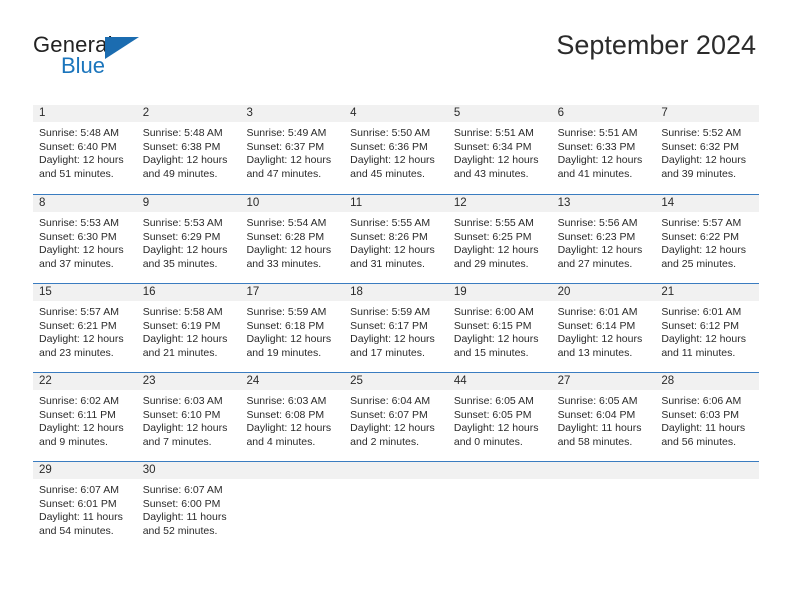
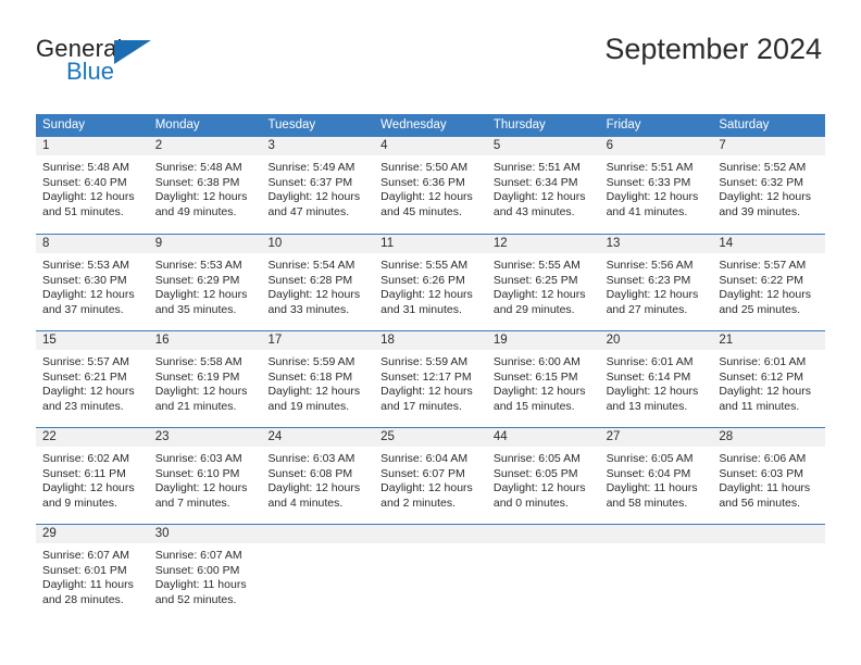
  General
  Blue
  September 2024
+ Sunday
+ Monday
+ Tuesday
+ Wednesday
+ Thursday
+ Friday
+ Saturday
  1
  Sunrise: 5:48 AM
  Sunset: 6:40 PM
  Daylight: 12 hours
  and 51 minutes.
  2
  Sunrise: 5:48 AM
  Sunset: 6:38 PM
  Daylight: 12 hours
  and 49 minutes.
  3
  Sunrise: 5:49 AM
  Sunset: 6:37 PM
  Daylight: 12 hours
  and 47 minutes.
  4
  Sunrise: 5:50 AM
  Sunset: 6:36 PM
  Daylight: 12 hours
  and 45 minutes.
  5
  Sunrise: 5:51 AM
  Sunset: 6:34 PM
  Daylight: 12 hours
  and 43 minutes.
  6
  Sunrise: 5:51 AM
  Sunset: 6:33 PM
  Daylight: 12 hours
  and 41 minutes.
  7
  Sunrise: 5:52 AM
  Sunset: 6:32 PM
  Daylight: 12 hours
  and 39 minutes.
  8
  Sunrise: 5:53 AM
  Sunset: 6:30 PM
  Daylight: 12 hours
  and 37 minutes.
  9
  Sunrise: 5:53 AM
  Sunset: 6:29 PM
  Daylight: 12 hours
  and 35 minutes.
  10
  Sunrise: 5:54 AM
  Sunset: 6:28 PM
  Daylight: 12 hours
  and 33 minutes.
  11
  Sunrise: 5:55 AM
- Sunset: 8:26 PM
+ Sunset: 6:26 PM
  Daylight: 12 hours
  and 31 minutes.
  12
  Sunrise: 5:55 AM
  Sunset: 6:25 PM
  Daylight: 12 hours
  and 29 minutes.
  13
  Sunrise: 5:56 AM
  Sunset: 6:23 PM
  Daylight: 12 hours
  and 27 minutes.
  14
  Sunrise: 5:57 AM
  Sunset: 6:22 PM
  Daylight: 12 hours
  and 25 minutes.
  15
  Sunrise: 5:57 AM
  Sunset: 6:21 PM
  Daylight: 12 hours
  and 23 minutes.
  16
  Sunrise: 5:58 AM
  Sunset: 6:19 PM
  Daylight: 12 hours
  and 21 minutes.
  17
  Sunrise: 5:59 AM
  Sunset: 6:18 PM
  Daylight: 12 hours
  and 19 minutes.
  18
  Sunrise: 5:59 AM
- Sunset: 6:17 PM
+ Sunset: 12:17 PM
  Daylight: 12 hours
  and 17 minutes.
  19
  Sunrise: 6:00 AM
  Sunset: 6:15 PM
  Daylight: 12 hours
  and 15 minutes.
  20
  Sunrise: 6:01 AM
  Sunset: 6:14 PM
  Daylight: 12 hours
  and 13 minutes.
  21
  Sunrise: 6:01 AM
  Sunset: 6:12 PM
  Daylight: 12 hours
  and 11 minutes.
  22
  Sunrise: 6:02 AM
  Sunset: 6:11 PM
  Daylight: 12 hours
  and 9 minutes.
  23
  Sunrise: 6:03 AM
  Sunset: 6:10 PM
  Daylight: 12 hours
  and 7 minutes.
  24
  Sunrise: 6:03 AM
  Sunset: 6:08 PM
  Daylight: 12 hours
  and 4 minutes.
  25
  Sunrise: 6:04 AM
  Sunset: 6:07 PM
  Daylight: 12 hours
  and 2 minutes.
  44
  Sunrise: 6:05 AM
  Sunset: 6:05 PM
  Daylight: 12 hours
  and 0 minutes.
  27
  Sunrise: 6:05 AM
  Sunset: 6:04 PM
  Daylight: 11 hours
  and 58 minutes.
  28
  Sunrise: 6:06 AM
  Sunset: 6:03 PM
  Daylight: 11 hours
  and 56 minutes.
  29
  Sunrise: 6:07 AM
  Sunset: 6:01 PM
  Daylight: 11 hours
- and 54 minutes.
+ and 28 minutes.
  30
  Sunrise: 6:07 AM
  Sunset: 6:00 PM
  Daylight: 11 hours
  and 52 minutes.
